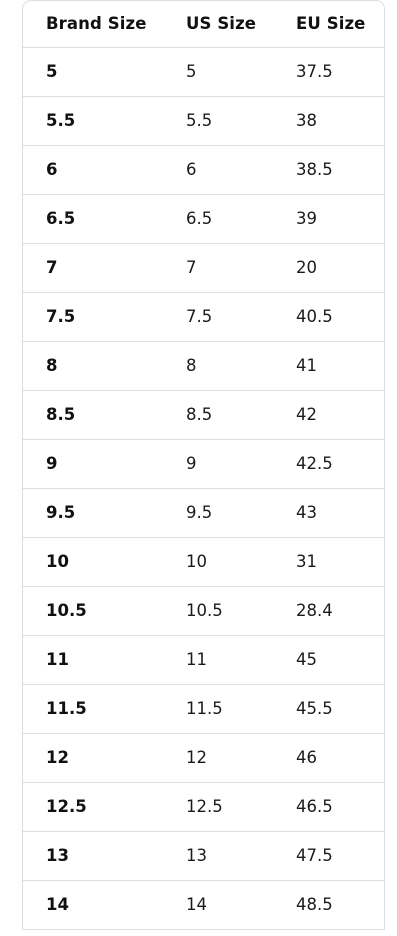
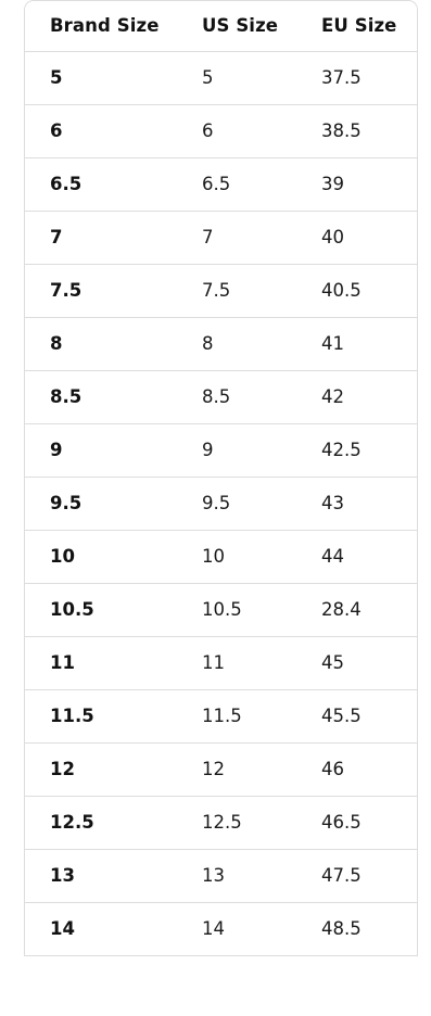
  Brand Size	US Size	EU Size
  5	5	37.5
- 5.5	5.5	38
  6	6	38.5
  6.5	6.5	39
- 7	7	20
+ 7	7	40
  7.5	7.5	40.5
  8	8	41
  8.5	8.5	42
  9	9	42.5
  9.5	9.5	43
- 10	10	31
+ 10	10	44
  10.5	10.5	28.4
  11	11	45
  11.5	11.5	45.5
  12	12	46
  12.5	12.5	46.5
  13	13	47.5
  14	14	48.5
